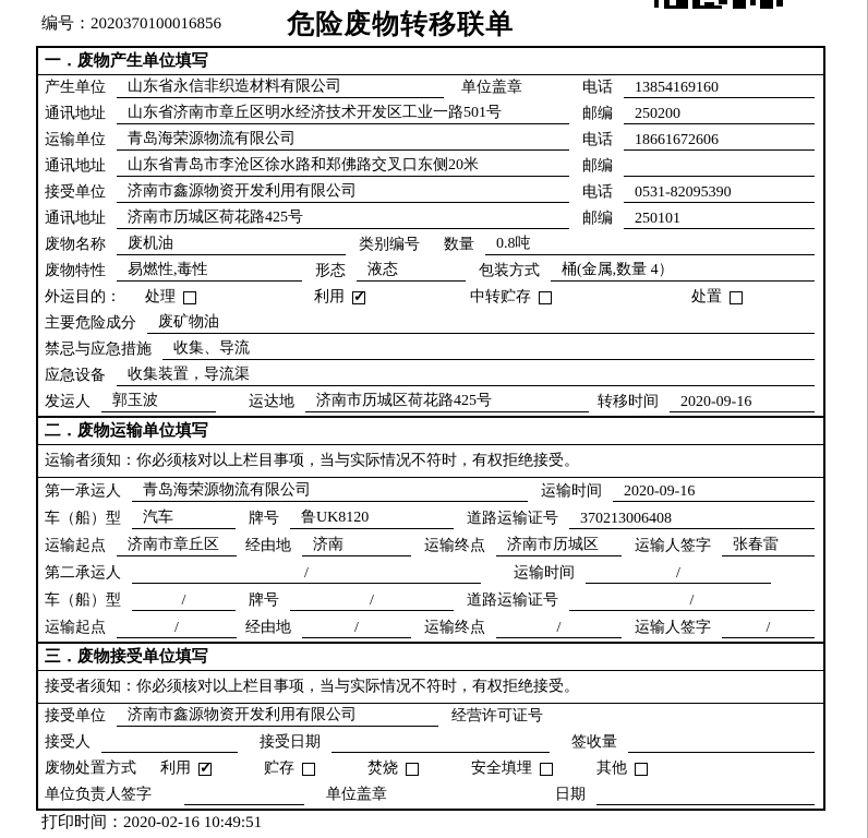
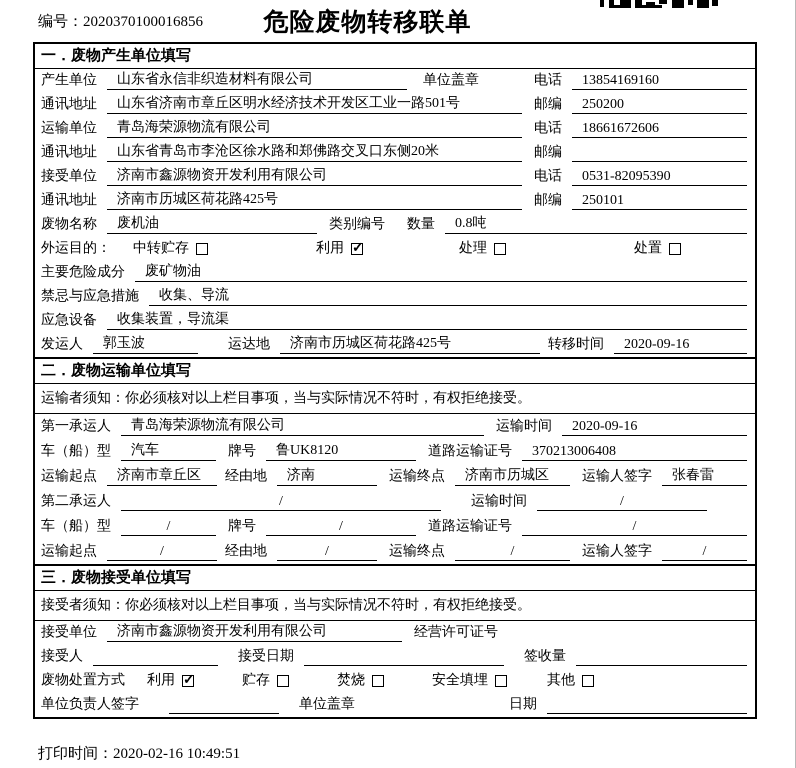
  编号：2020370100016856
  危险废物转移联单
  一．废物产生单位填写
  产生单位
  山东省永信非织造材料有限公司
  单位盖章
  电话
  13854169160
  通讯地址
  山东省济南市章丘区明水经济技术开发区工业一路501号
  邮编
  250200
  运输单位
  青岛海荣源物流有限公司
  电话
  18661672606
  通讯地址
  山东省青岛市李沧区徐水路和郑佛路交叉口东侧20米
  邮编
  接受单位
  济南市鑫源物资开发利用有限公司
  电话
  0531-82095390
  通讯地址
  济南市历城区荷花路425号
  邮编
  250101
  废物名称
  废机油
  类别编号
  数量
  0.8吨
- 废物特性
- 易燃性,毒性
- 形态
- 液态
- 包装方式
- 桶(金属,数量 4）
  外运目的：
- 处理
+ 中转贮存
  利用
- 中转贮存
+ 处理
  处置
  主要危险成分
  废矿物油
  禁忌与应急措施
  收集、导流
  应急设备
  收集装置，导流渠
  发运人
  郭玉波
  运达地
  济南市历城区荷花路425号
  转移时间
  2020-09-16
  二．废物运输单位填写
  运输者须知：你必须核对以上栏目事项，当与实际情况不符时，有权拒绝接受。
  第一承运人
  青岛海荣源物流有限公司
  运输时间
  2020-09-16
  车（船）型
  汽车
  牌号
  鲁UK8120
  道路运输证号
  370213006408
  运输起点
  济南市章丘区
  经由地
  济南
  运输终点
  济南市历城区
  运输人签字
  张春雷
  第二承运人
  /
  运输时间
  /
  车（船）型
  /
  牌号
  /
  道路运输证号
  /
  运输起点
  /
  经由地
  /
  运输终点
  /
  运输人签字
  /
  三．废物接受单位填写
  接受者须知：你必须核对以上栏目事项，当与实际情况不符时，有权拒绝接受。
  接受单位
  济南市鑫源物资开发利用有限公司
  经营许可证号
  接受人
  接受日期
  签收量
  废物处置方式
  利用
  贮存
  焚烧
  安全填埋
  其他
  单位负责人签字
  单位盖章
  日期
  打印时间：2020-02-16 10:49:51
